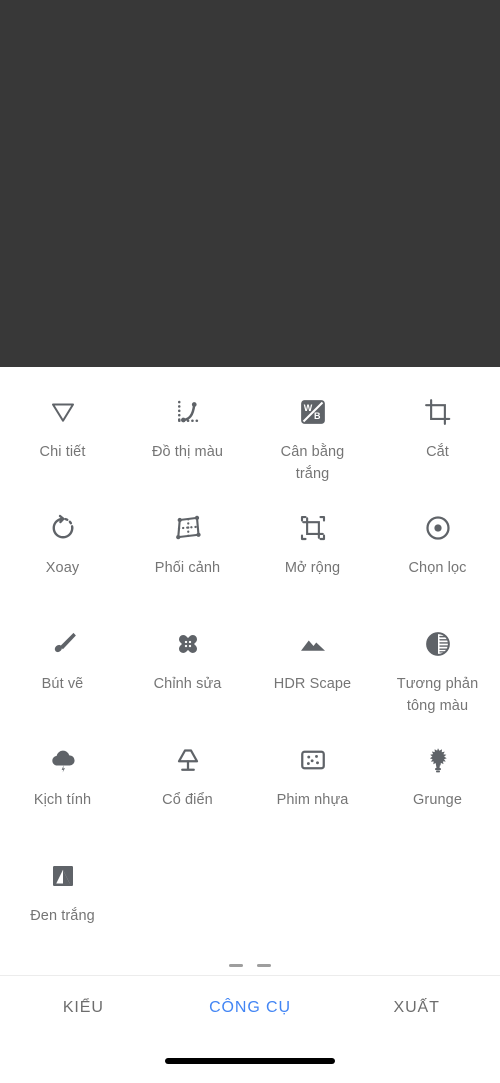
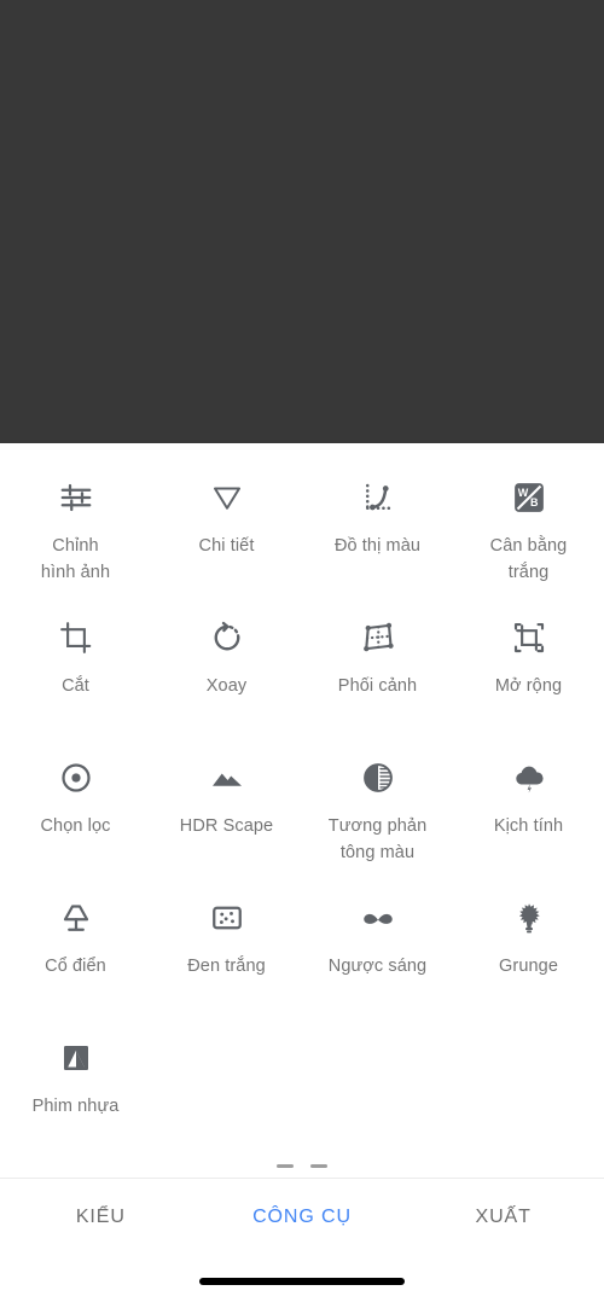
+ Chỉnh
+ hình ảnh
  Chi tiết
  Đồ thị màu
  W
  B
  Cân bằng
  trắng
  Cắt
  Xoay
  Phối cảnh
  Mở rộng
  Chọn lọc
- Bút vẽ
- Chỉnh sửa
  HDR Scape
  Tương phản
  tông màu
  Kịch tính
  Cổ điển
- Phim nhựa
+ Đen trắng
+ Ngược sáng
  Grunge
- Đen trắng
+ Phim nhựa
  KIỂU
  CÔNG CỤ
  XUẤT
